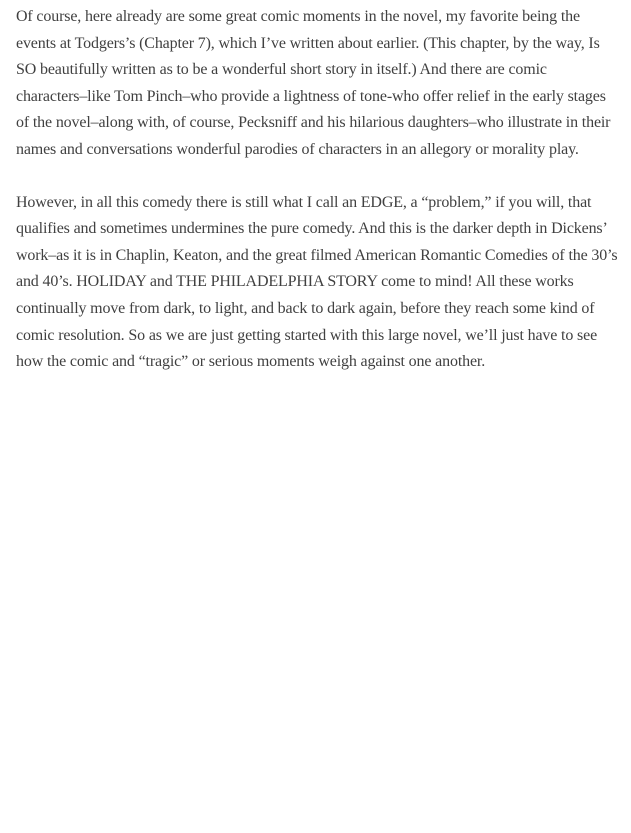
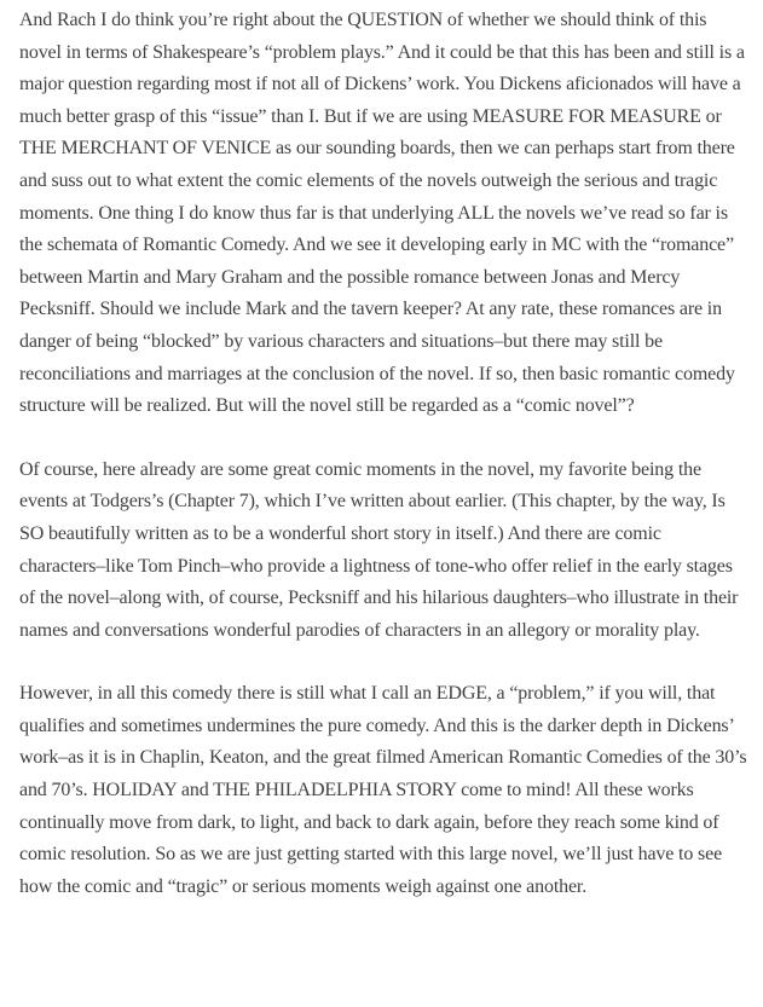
+ And Rach I do think you’re right about the QUESTION of whether we should think of this novel in terms of Shakespeare’s “problem plays.” And it could be that this has been and still is a major question regarding most if not all of Dickens’ work. You Dickens aficionados will have a much better grasp of this “issue” than I. But if we are using MEASURE FOR MEASURE or THE MERCHANT OF VENICE as our sounding boards, then we can perhaps start from there and suss out to what extent the comic elements of the novels outweigh the serious and tragic moments. One thing I do know thus far is that underlying ALL the novels we’ve read so far is the schemata of Romantic Comedy. And we see it developing early in MC with the “romance” between Martin and Mary Graham and the possible romance between Jonas and Mercy Pecksniff. Should we include Mark and the tavern keeper? At any rate, these romances are in danger of being “blocked” by various characters and situations–but there may still be reconciliations and marriages at the conclusion of the novel. If so, then basic romantic comedy structure will be realized. But will the novel still be regarded as a “comic novel”?
  Of course, here already are some great comic moments in the novel, my favorite being the events at Todgers’s (Chapter 7), which I’ve written about earlier. (This chapter, by the way, Is SO beautifully written as to be a wonderful short story in itself.) And there are comic characters–like Tom Pinch–who provide a lightness of tone-who offer relief in the early stages of the novel–along with, of course, Pecksniff and his hilarious daughters–who illustrate in their names and conversations wonderful parodies of characters in an allegory or morality play.
- However, in all this comedy there is still what I call an EDGE, a “problem,” if you will, that qualifies and sometimes undermines the pure comedy. And this is the darker depth in Dickens’ work–as it is in Chaplin, Keaton, and the great filmed American Romantic Comedies of the 30’s and 40’s. HOLIDAY and THE PHILADELPHIA STORY come to mind! All these works continually move from dark, to light, and back to dark again, before they reach some kind of comic resolution. So as we are just getting started with this large novel, we’ll just have to see how the comic and “tragic” or serious moments weigh against one another.
+ However, in all this comedy there is still what I call an EDGE, a “problem,” if you will, that qualifies and sometimes undermines the pure comedy. And this is the darker depth in Dickens’ work–as it is in Chaplin, Keaton, and the great filmed American Romantic Comedies of the 30’s and 70’s. HOLIDAY and THE PHILADELPHIA STORY come to mind! All these works continually move from dark, to light, and back to dark again, before they reach some kind of comic resolution. So as we are just getting started with this large novel, we’ll just have to see how the comic and “tragic” or serious moments weigh against one another.
